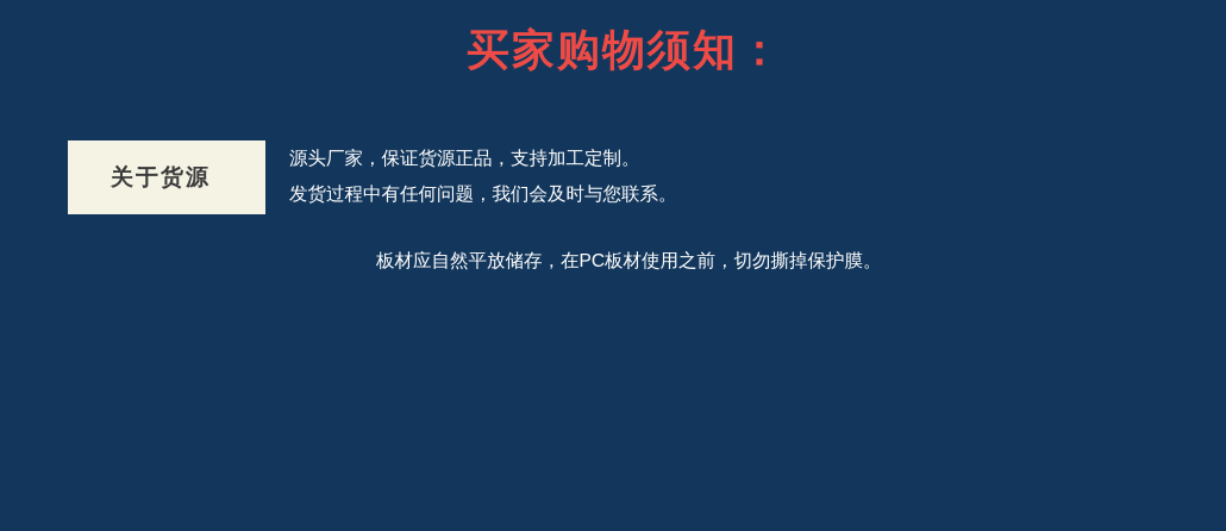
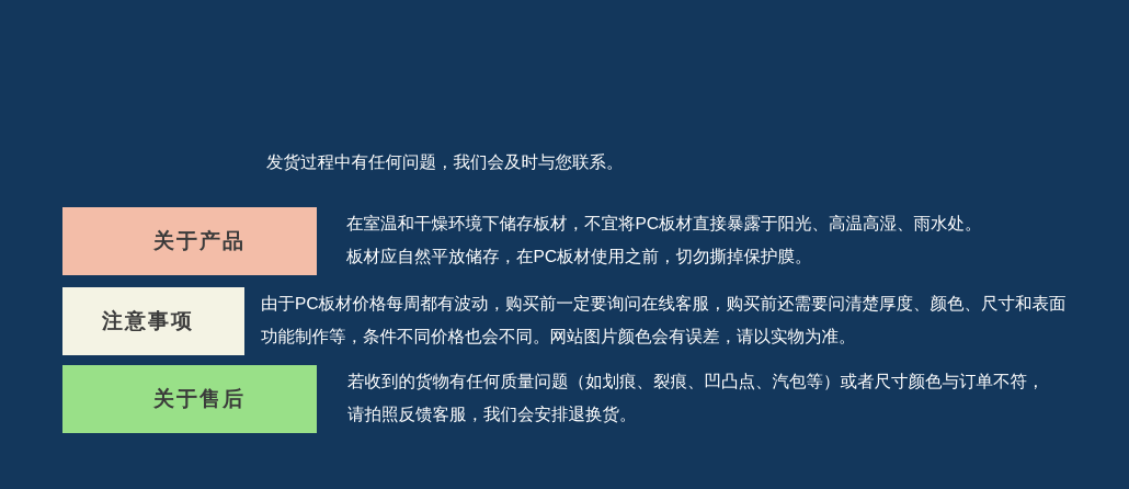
- 买家购物须知：
- 关于货源
- 源头厂家，保证货源正品，支持加工定制。
  发货过程中有任何问题，我们会及时与您联系。
+ 关于产品
+ 在室温和干燥环境下储存板材，不宜将PC板材直接暴露于阳光、高温高湿、雨水处。
  板材应自然平放储存，在PC板材使用之前，切勿撕掉保护膜。
+ 注意事项
+ 由于PC板材价格每周都有波动，购买前一定要询问在线客服，购买前还需要问清楚厚度、颜色、尺寸和表面
+ 功能制作等，条件不同价格也会不同。网站图片颜色会有误差，请以实物为准。
+ 关于售后
+ 若收到的货物有任何质量问题（如划痕、裂痕、凹凸点、汽包等）或者尺寸颜色与订单不符，
+ 请拍照反馈客服，我们会安排退换货。
